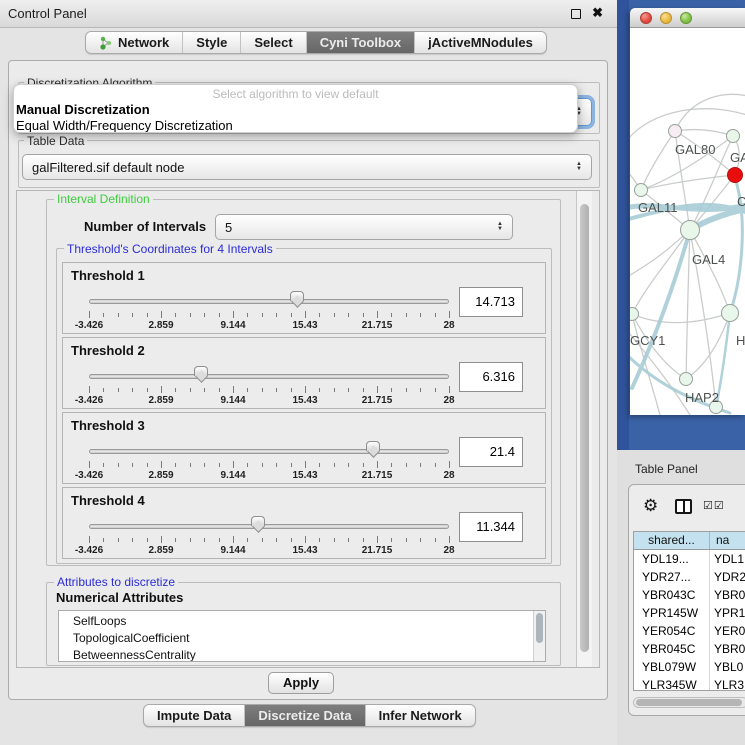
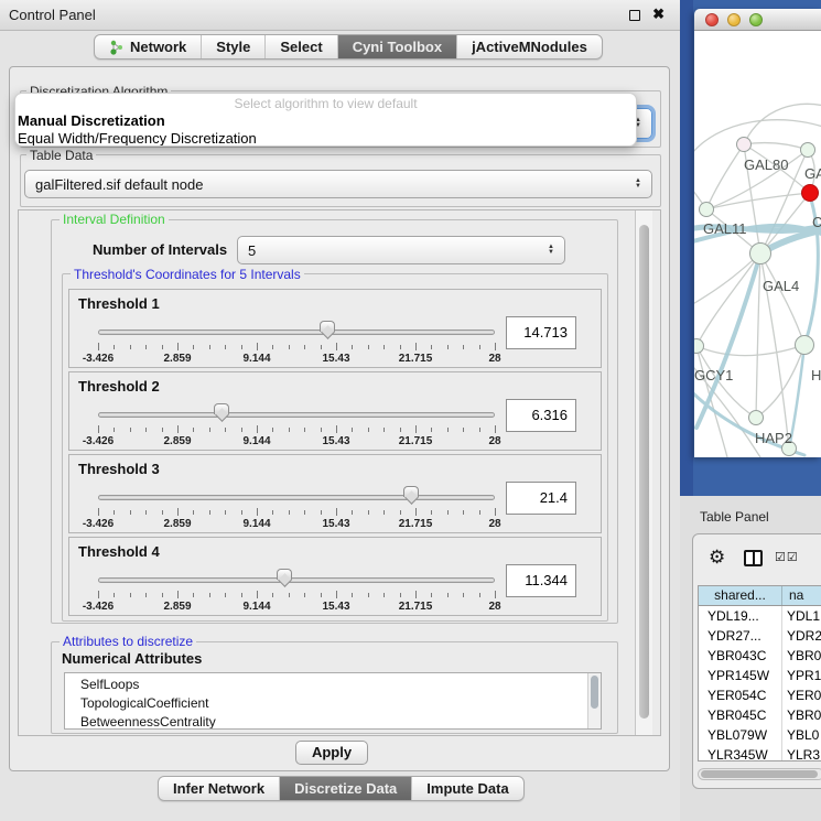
  Control Panel
  ✖
  Network
  Style
  Select
  Cyni Toolbox
  jActiveMNodules
  Discretization Algorithm
  Select algorithm to view default
  Manual Discretization
  Equal Width/Frequency Discretization
  Table Data
  galFiltered.sif default node
  Interval Definition
  Number of Intervals
  5
- Threshold's Coordinates for 4 Intervals
+ Threshold's Coordinates for 5 Intervals
  Threshold 1
  -3.426
  2.859
  9.144
  15.43
  21.715
  28
  14.713
  Threshold 2
  -3.426
  2.859
  9.144
  15.43
  21.715
  28
  6.316
  Threshold 3
  -3.426
  2.859
  9.144
  15.43
  21.715
  28
  21.4
  Threshold 4
  -3.426
  2.859
  9.144
  15.43
  21.715
  28
  11.344
  Attributes to discretize
  Numerical Attributes
  SelfLoops
  TopologicalCoefficient
  BetweennessCentrality
  Apply
- Impute Data
+ Infer Network
  Discretize Data
- Infer Network
+ Impute Data
  GAL80
  GA
  C
  GAL11
  GAL4
  GCY1
  H
  HAP2
  Table Panel
  ⚙
  ☑☑
  shared...
  na
  YDL19...
  YDL1
  YDR27...
  YDR2
  YBR043C
  YBR0
  YPR145W
  YPR1
  YER054C
  YER0
  YBR045C
  YBR0
  YBL079W
  YBL0
  YLR345W
  YLR3
